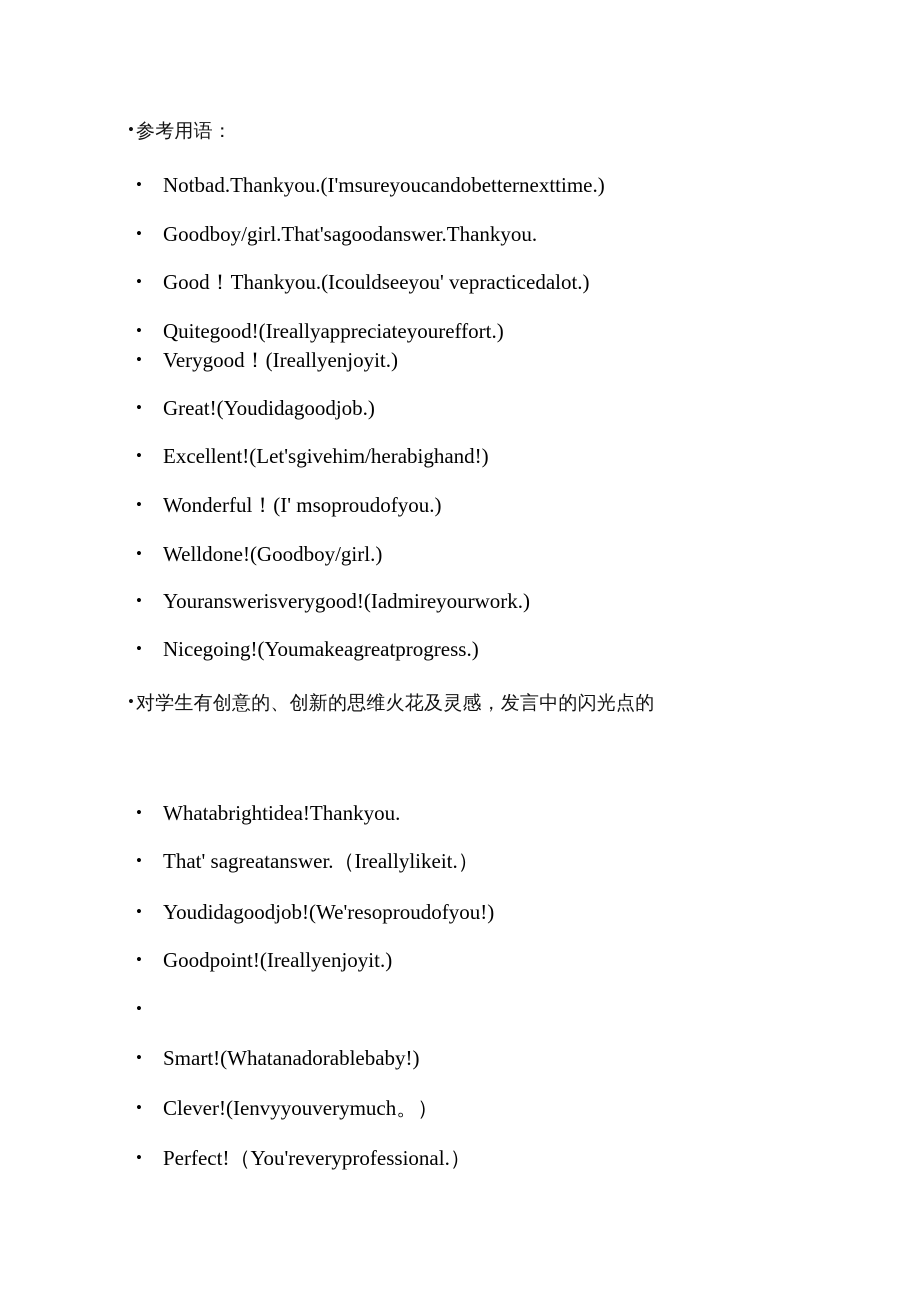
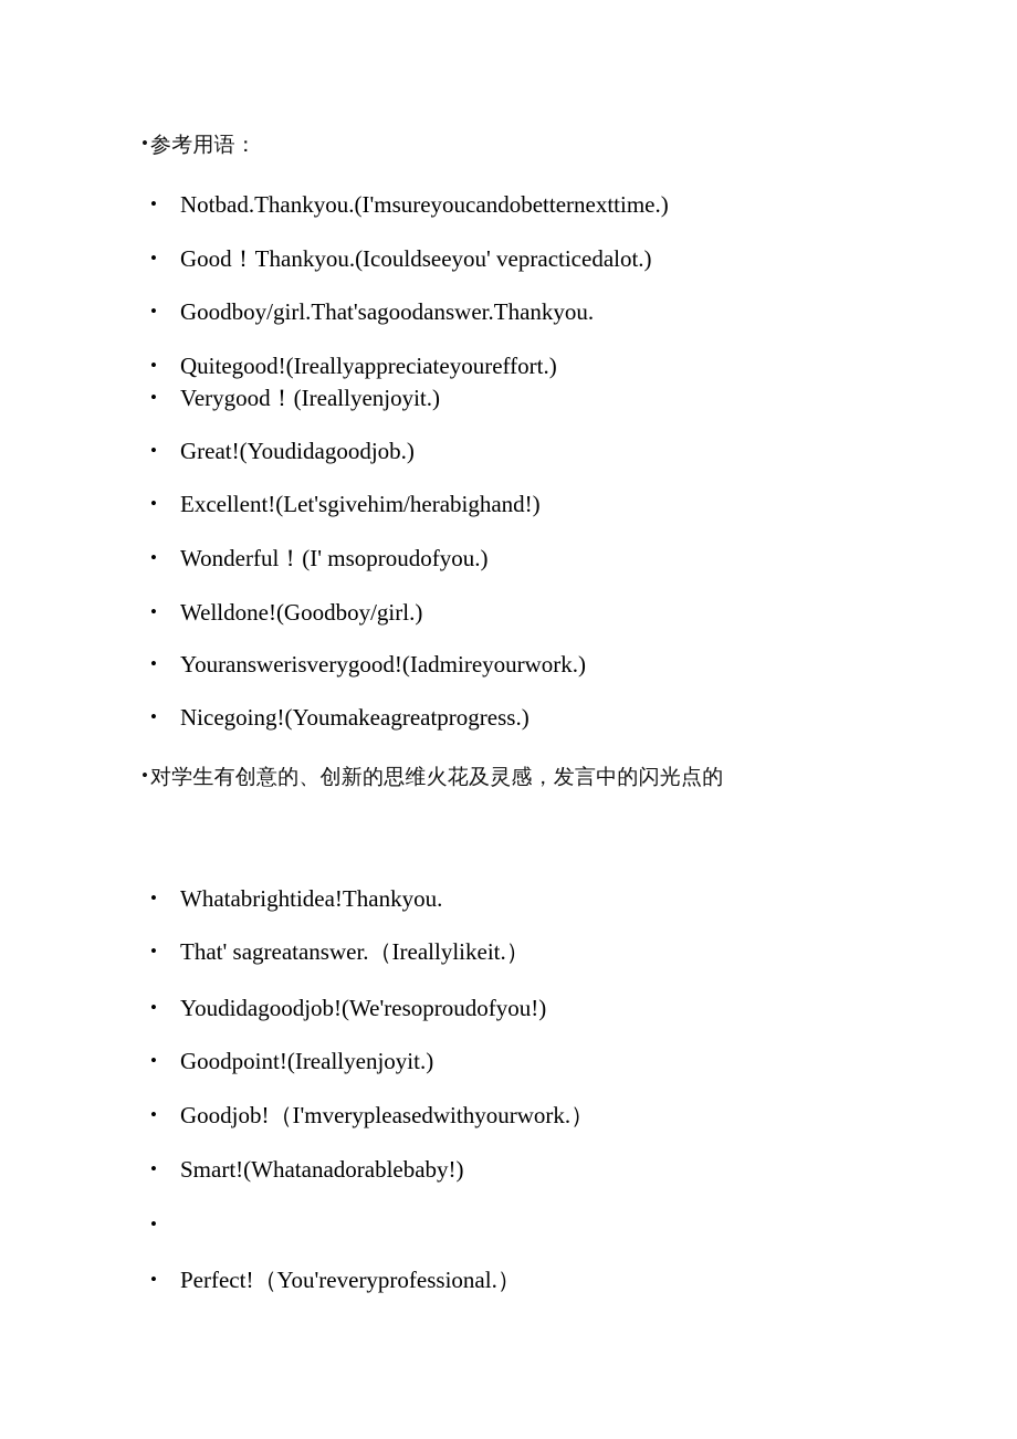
  •参考用语：
  •
  Notbad.Thankyou.(I'msureyoucandobetternexttime.)
  •
- Goodboy/girl.That'sagoodanswer.Thankyou.
+ Good！Thankyou.(Icouldseeyou' vepracticedalot.)
  •
- Good！Thankyou.(Icouldseeyou' vepracticedalot.)
+ Goodboy/girl.That'sagoodanswer.Thankyou.
  •
  Quitegood!(Ireallyappreciateyoureffort.)
  •
  Verygood！(Ireallyenjoyit.)
  •
  Great!(Youdidagoodjob.)
  •
  Excellent!(Let'sgivehim/herabighand!)
  •
  Wonderful！(I' msoproudofyou.)
  •
  Welldone!(Goodboy/girl.)
  •
  Youranswerisverygood!(Iadmireyourwork.)
  •
  Nicegoing!(Youmakeagreatprogress.)
  •对学生有创意的、创新的思维火花及灵感，发言中的闪光点的
  •
  Whatabrightidea!Thankyou.
  •
  That' sagreatanswer.（Ireallylikeit.）
  •
  Youdidagoodjob!(We'resoproudofyou!)
  •
  Goodpoint!(Ireallyenjoyit.)
  •
+ Goodjob!（I'mverypleasedwithyourwork.）
  •
  Smart!(Whatanadorablebaby!)
  •
- Clever!(Ienvyyouverymuch。）
  •
  Perfect!（You'reveryprofessional.）
